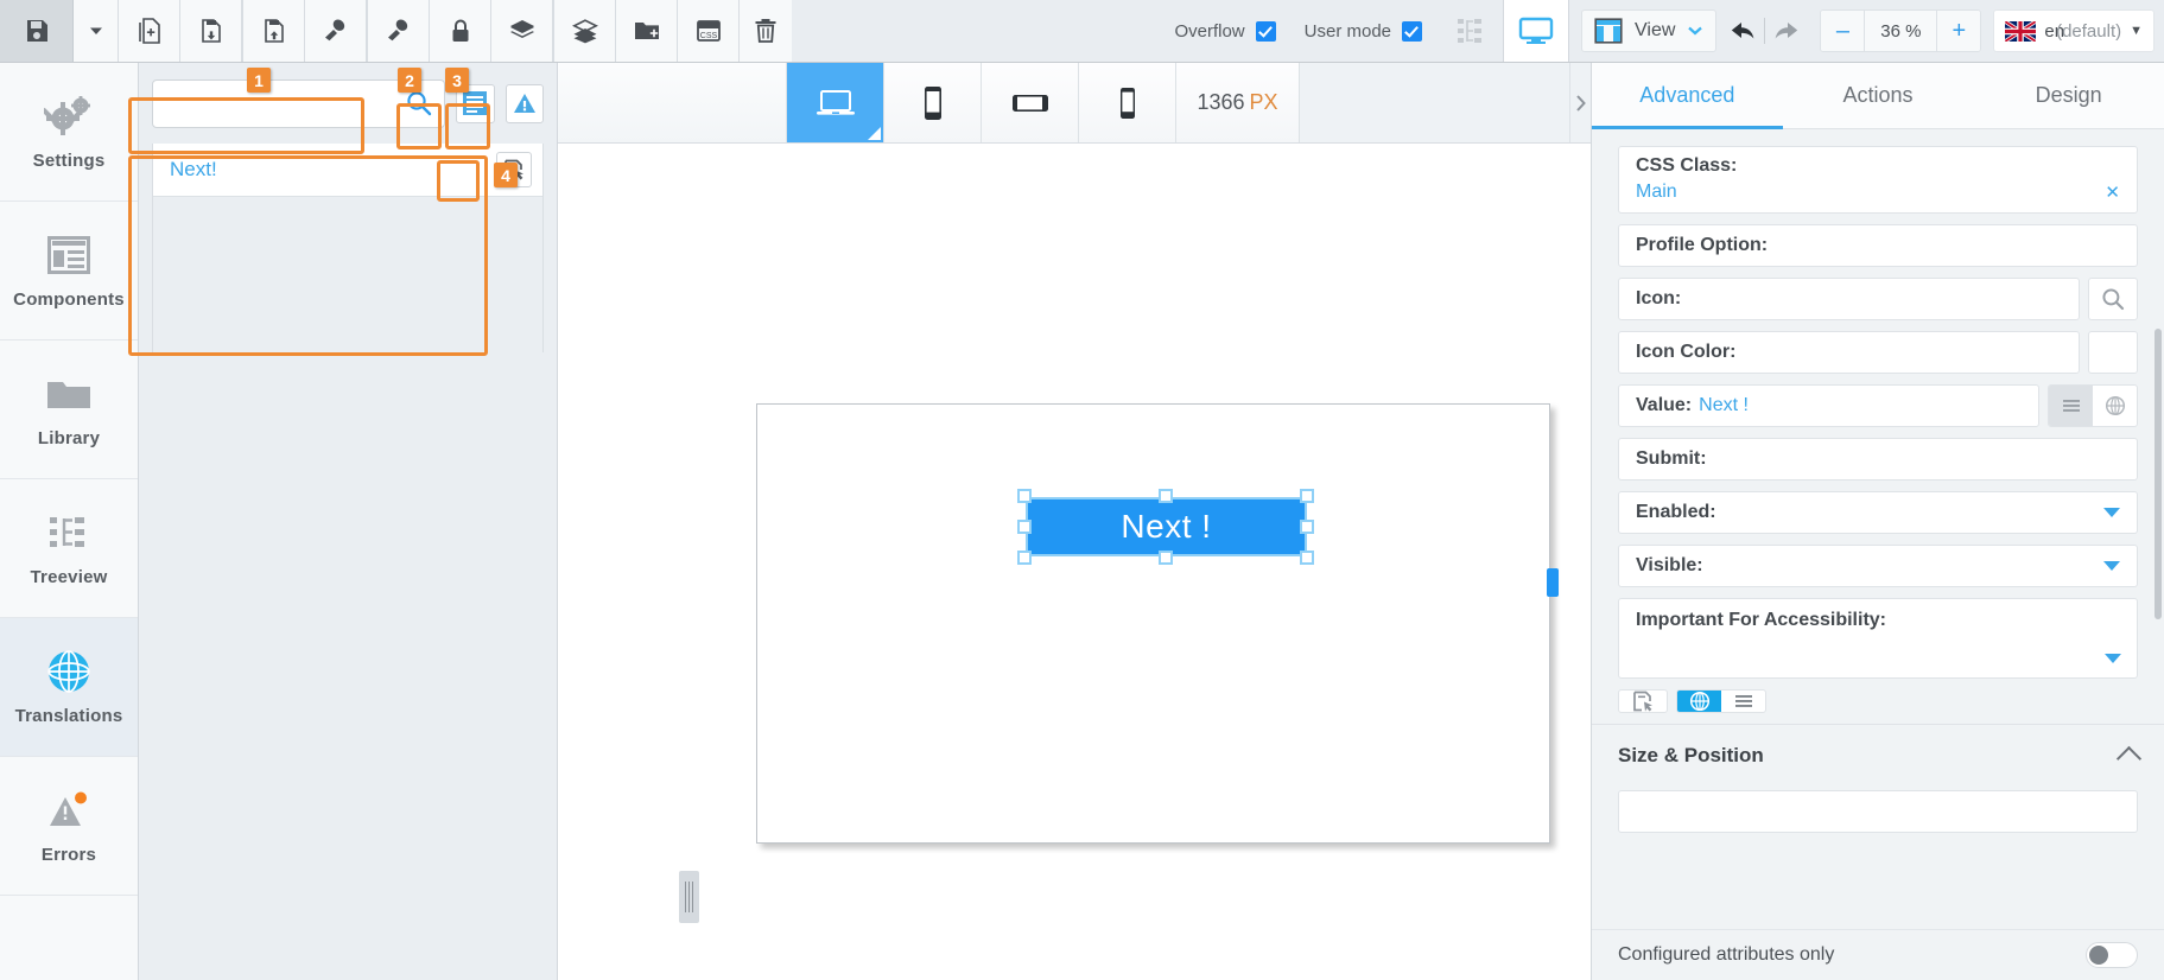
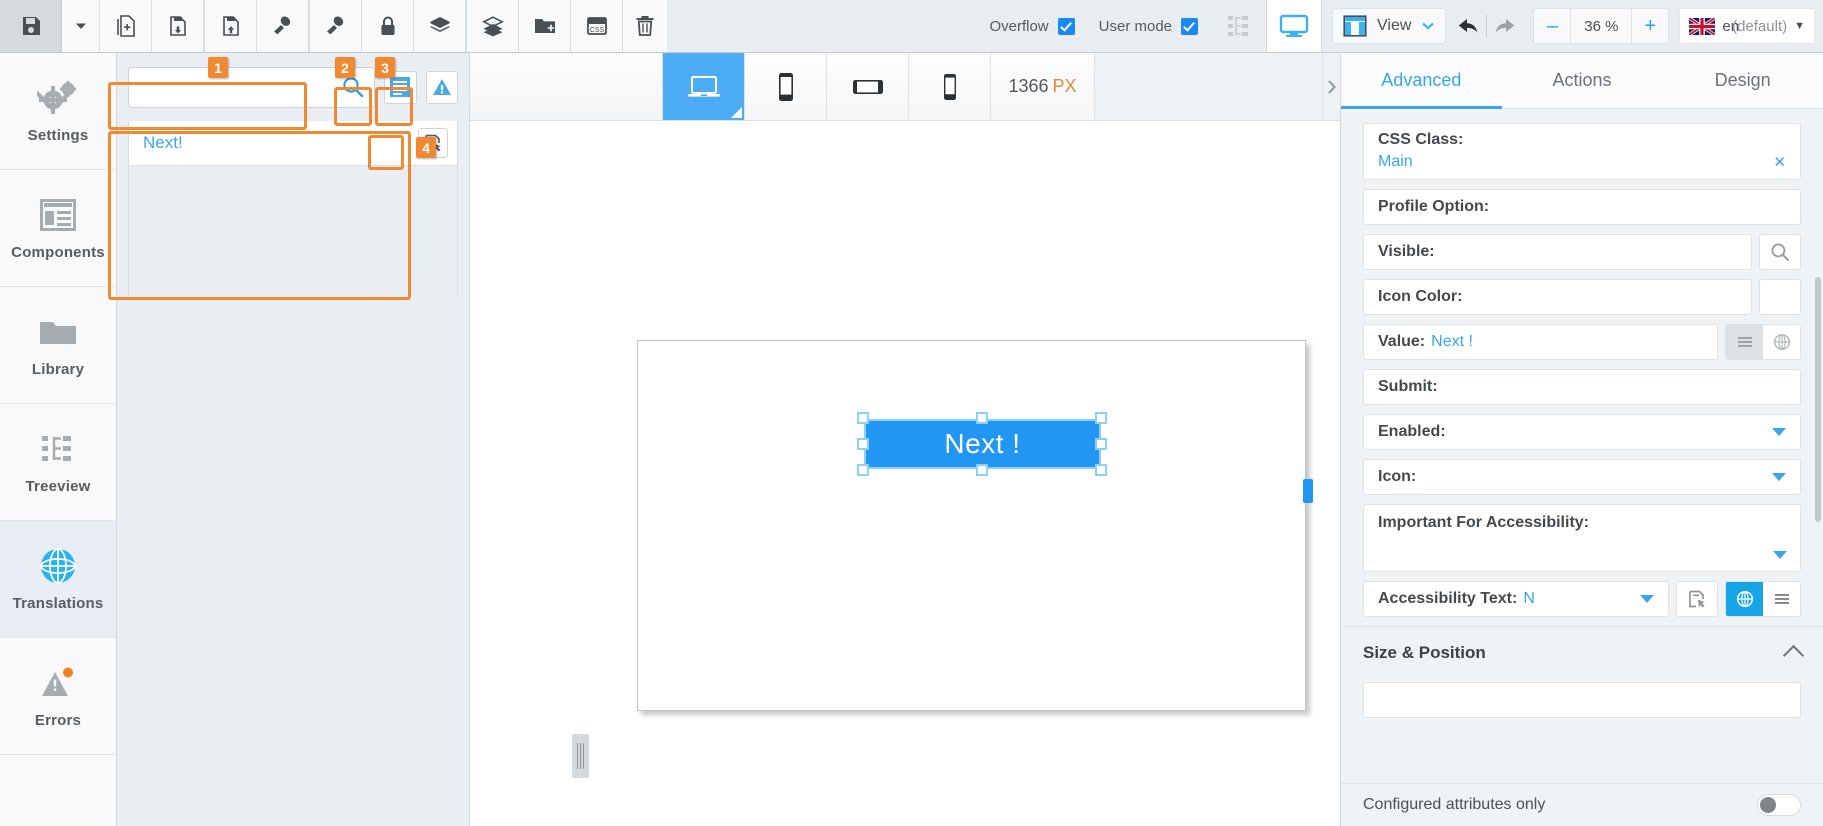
  Overflow
  User mode
  View
  –
  36 %
  +
  en(default)
  ▼
  Settings
  Components
  Library
  Treeview
  Translations
  Errors
  Next!
  1
  2
  3
  4
  1366
  PX
  Next !
  Advanced
  Actions
  Design
  CSS Class:
  Main
  ✕
  Profile Option:
- Icon:
+ Visible:
  Icon Color:
  Value:
  Next !
  Submit:
  Enabled:
- Visible:
+ Icon:
  Important For Accessibility:
+ Accessibility Text:
+ N
  Size & Position
  Configured attributes only
